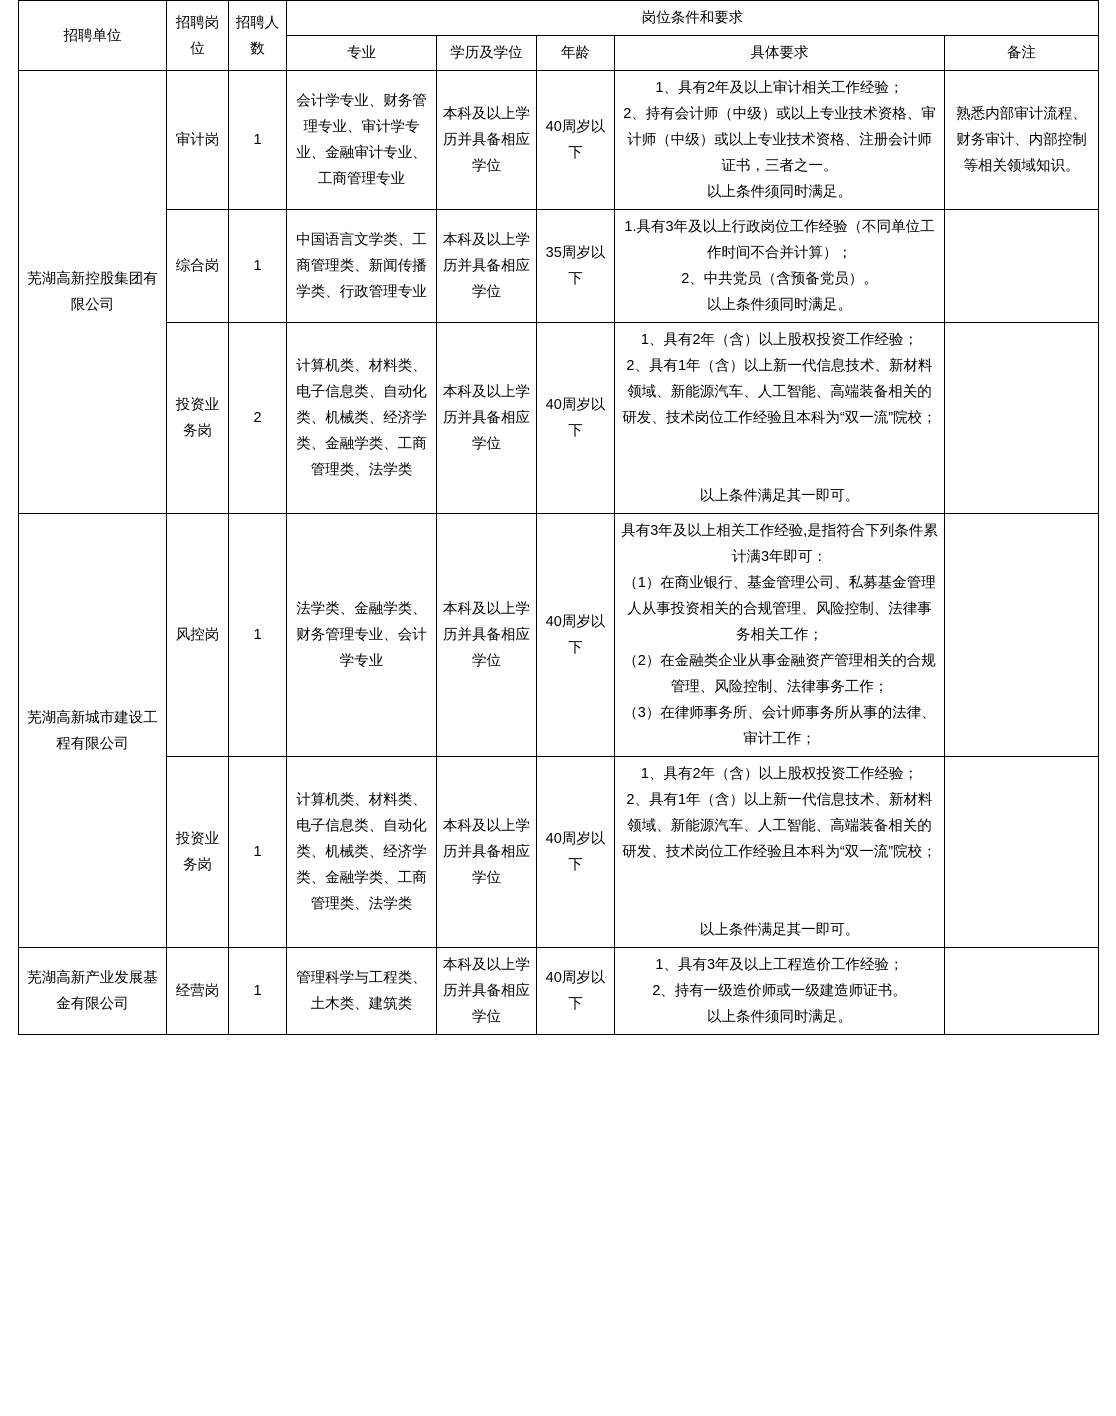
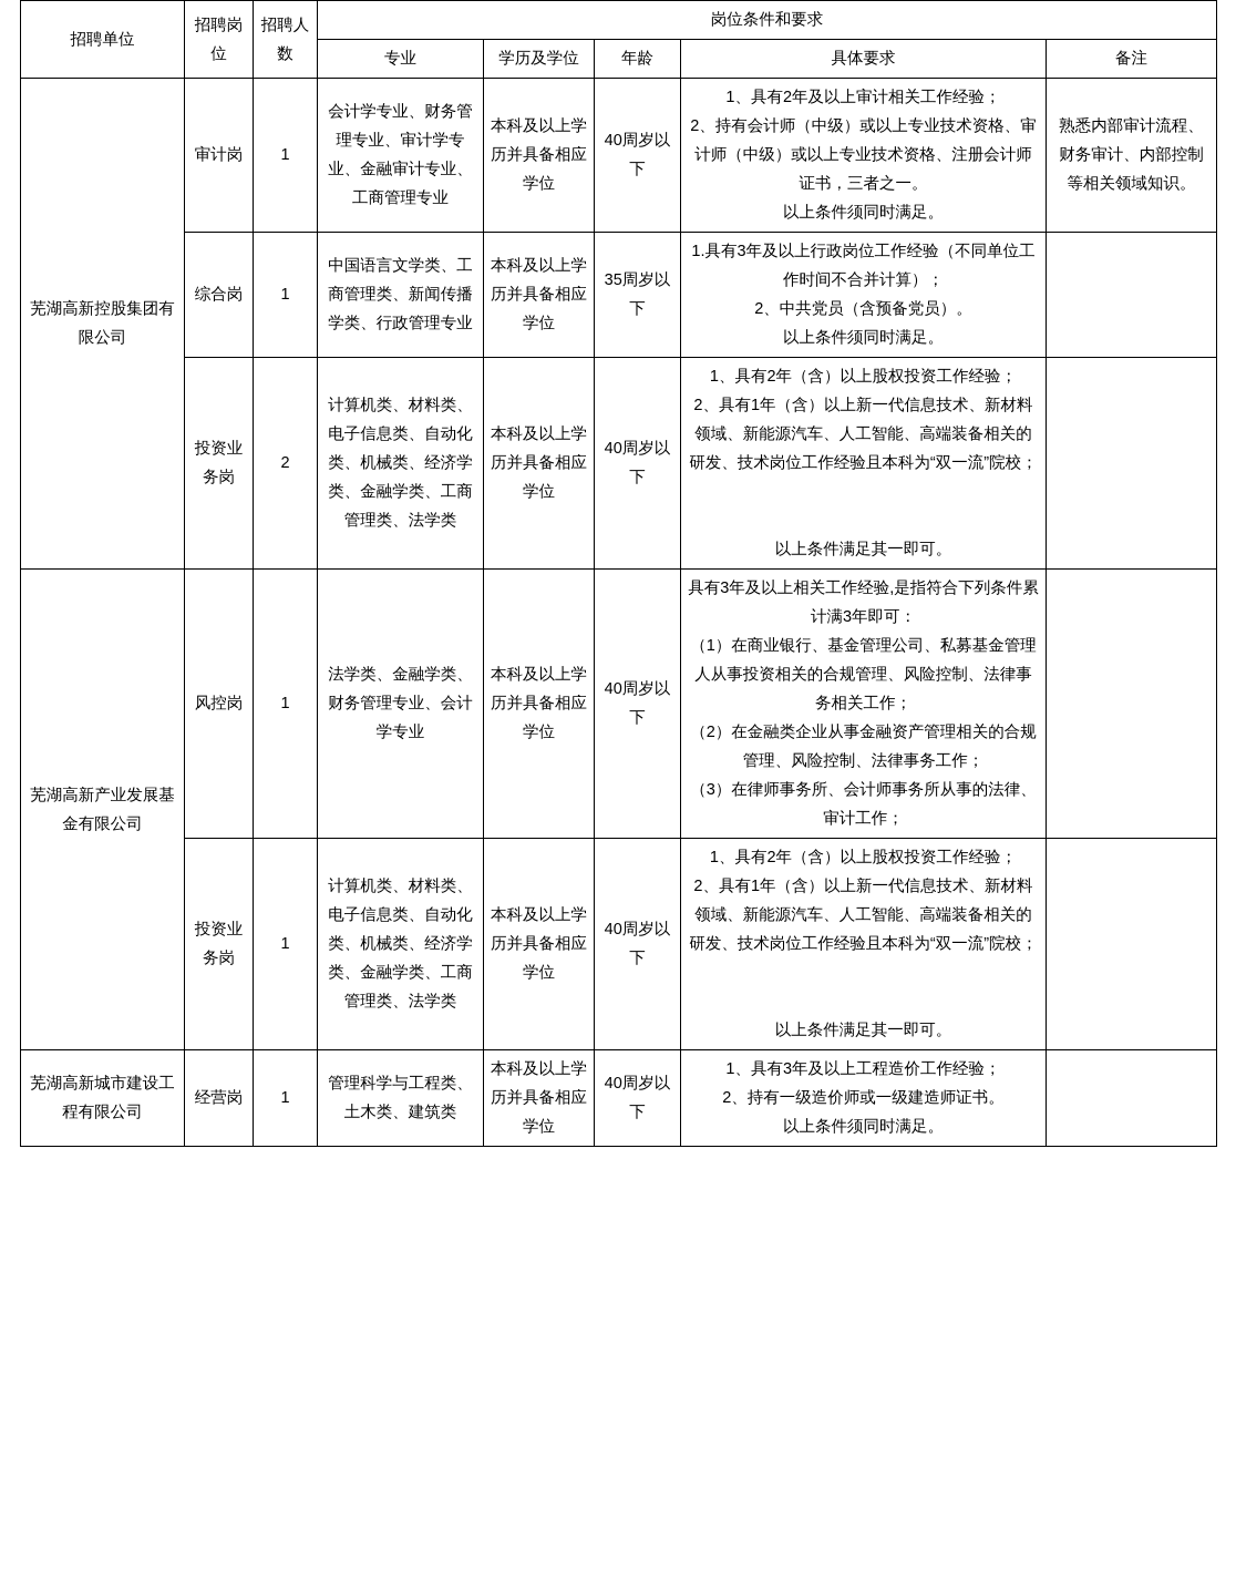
  招聘单位	招聘岗位	招聘人数	岗位条件和要求
  专业	学历及学位	年龄	具体要求	备注
  芜湖高新控股集团有限公司	审计岗	1	会计学专业、财务管理专业、审计学专业、金融审计专业、工商管理专业	本科及以上学历并具备相应学位	40周岁以下	1、具有2年及以上审计相关工作经验；2、持有会计师（中级）或以上专业技术资格、审计师（中级）或以上专业技术资格、注册会计师证书，三者之一。以上条件须同时满足。	熟悉内部审计流程、财务审计、内部控制等相关领域知识。
  综合岗	1	中国语言文学类、工商管理类、新闻传播学类、行政管理专业	本科及以上学历并具备相应学位	35周岁以下	1.具有3年及以上行政岗位工作经验（不同单位工作时间不合并计算）；2、中共党员（含预备党员）。以上条件须同时满足。
  投资业务岗	2	计算机类、材料类、电子信息类、自动化类、机械类、经济学类、金融学类、工商管理类、法学类	本科及以上学历并具备相应学位	40周岁以下	1、具有2年（含）以上股权投资工作经验；2、具有1年（含）以上新一代信息技术、新材料领域、新能源汽车、人工智能、高端装备相关的研发、技术岗位工作经验且本科为“双一流”院校； 以上条件满足其一即可。
- 芜湖高新城市建设工程有限公司	风控岗	1	法学类、金融学类、财务管理专业、会计学专业	本科及以上学历并具备相应学位	40周岁以下	具有3年及以上相关工作经验,是指符合下列条件累计满3年即可：（1）在商业银行、基金管理公司、私募基金管理人从事投资相关的合规管理、风险控制、法律事务相关工作；（2）在金融类企业从事金融资产管理相关的合规管理、风险控制、法律事务工作；（3）在律师事务所、会计师事务所从事的法律、审计工作；
+ 芜湖高新产业发展基金有限公司	风控岗	1	法学类、金融学类、财务管理专业、会计学专业	本科及以上学历并具备相应学位	40周岁以下	具有3年及以上相关工作经验,是指符合下列条件累计满3年即可：（1）在商业银行、基金管理公司、私募基金管理人从事投资相关的合规管理、风险控制、法律事务相关工作；（2）在金融类企业从事金融资产管理相关的合规管理、风险控制、法律事务工作；（3）在律师事务所、会计师事务所从事的法律、审计工作；
  投资业务岗	1	计算机类、材料类、电子信息类、自动化类、机械类、经济学类、金融学类、工商管理类、法学类	本科及以上学历并具备相应学位	40周岁以下	1、具有2年（含）以上股权投资工作经验；2、具有1年（含）以上新一代信息技术、新材料领域、新能源汽车、人工智能、高端装备相关的研发、技术岗位工作经验且本科为“双一流”院校； 以上条件满足其一即可。
- 芜湖高新产业发展基金有限公司	经营岗	1	管理科学与工程类、土木类、建筑类	本科及以上学历并具备相应学位	40周岁以下	1、具有3年及以上工程造价工作经验；2、持有一级造价师或一级建造师证书。以上条件须同时满足。
+ 芜湖高新城市建设工程有限公司	经营岗	1	管理科学与工程类、土木类、建筑类	本科及以上学历并具备相应学位	40周岁以下	1、具有3年及以上工程造价工作经验；2、持有一级造价师或一级建造师证书。以上条件须同时满足。
